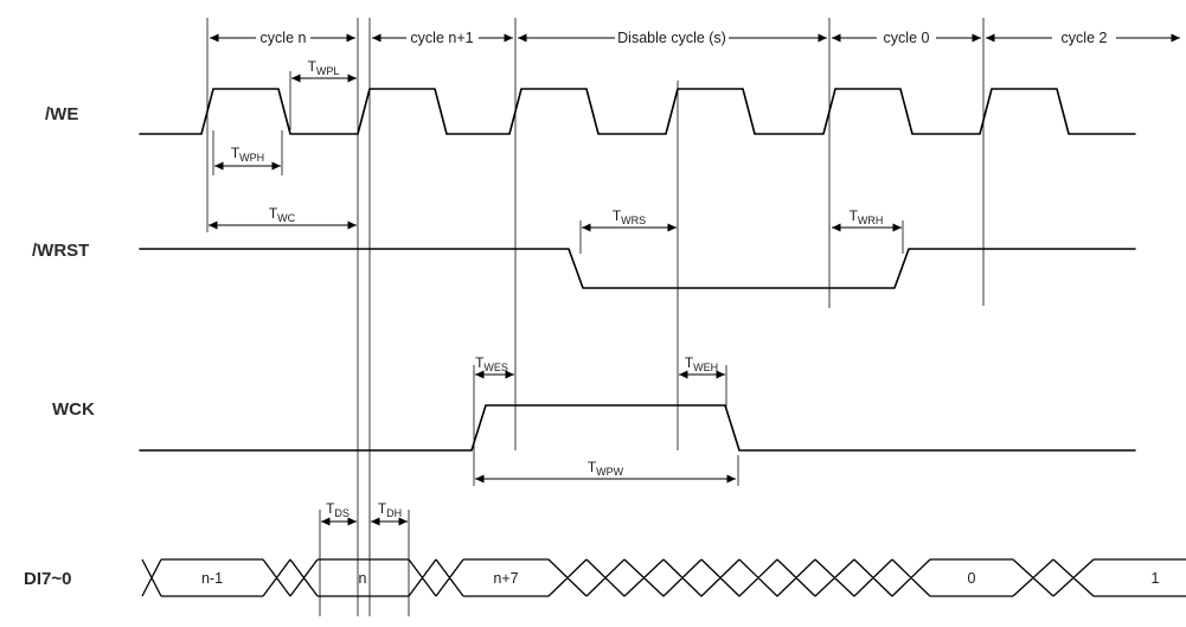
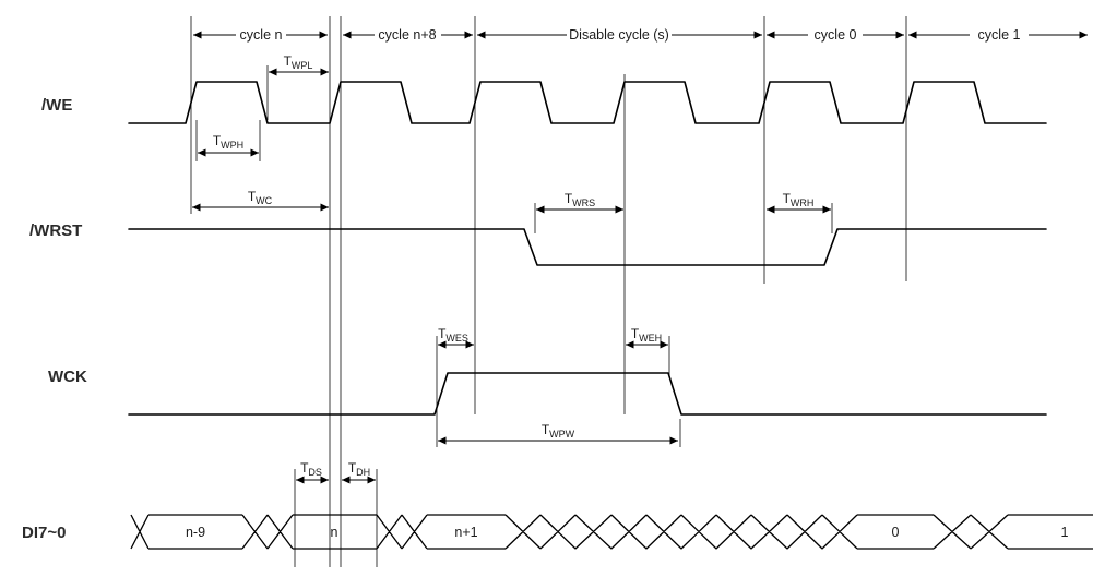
  cycle n
- cycle n+1
+ cycle n+8
  Disable cycle (s)
  cycle 0
- cycle 2
+ cycle 1
  /WE
  /WRST
  WCK
  DI7~0
- n-1
+ n-9
  n
- n+7
+ n+1
  0
  1
  TWPH
  TWPL
  TWC
  TWRS
  TWRH
  TWES
  TWEH
  TWPW
  TDS
  TDH
